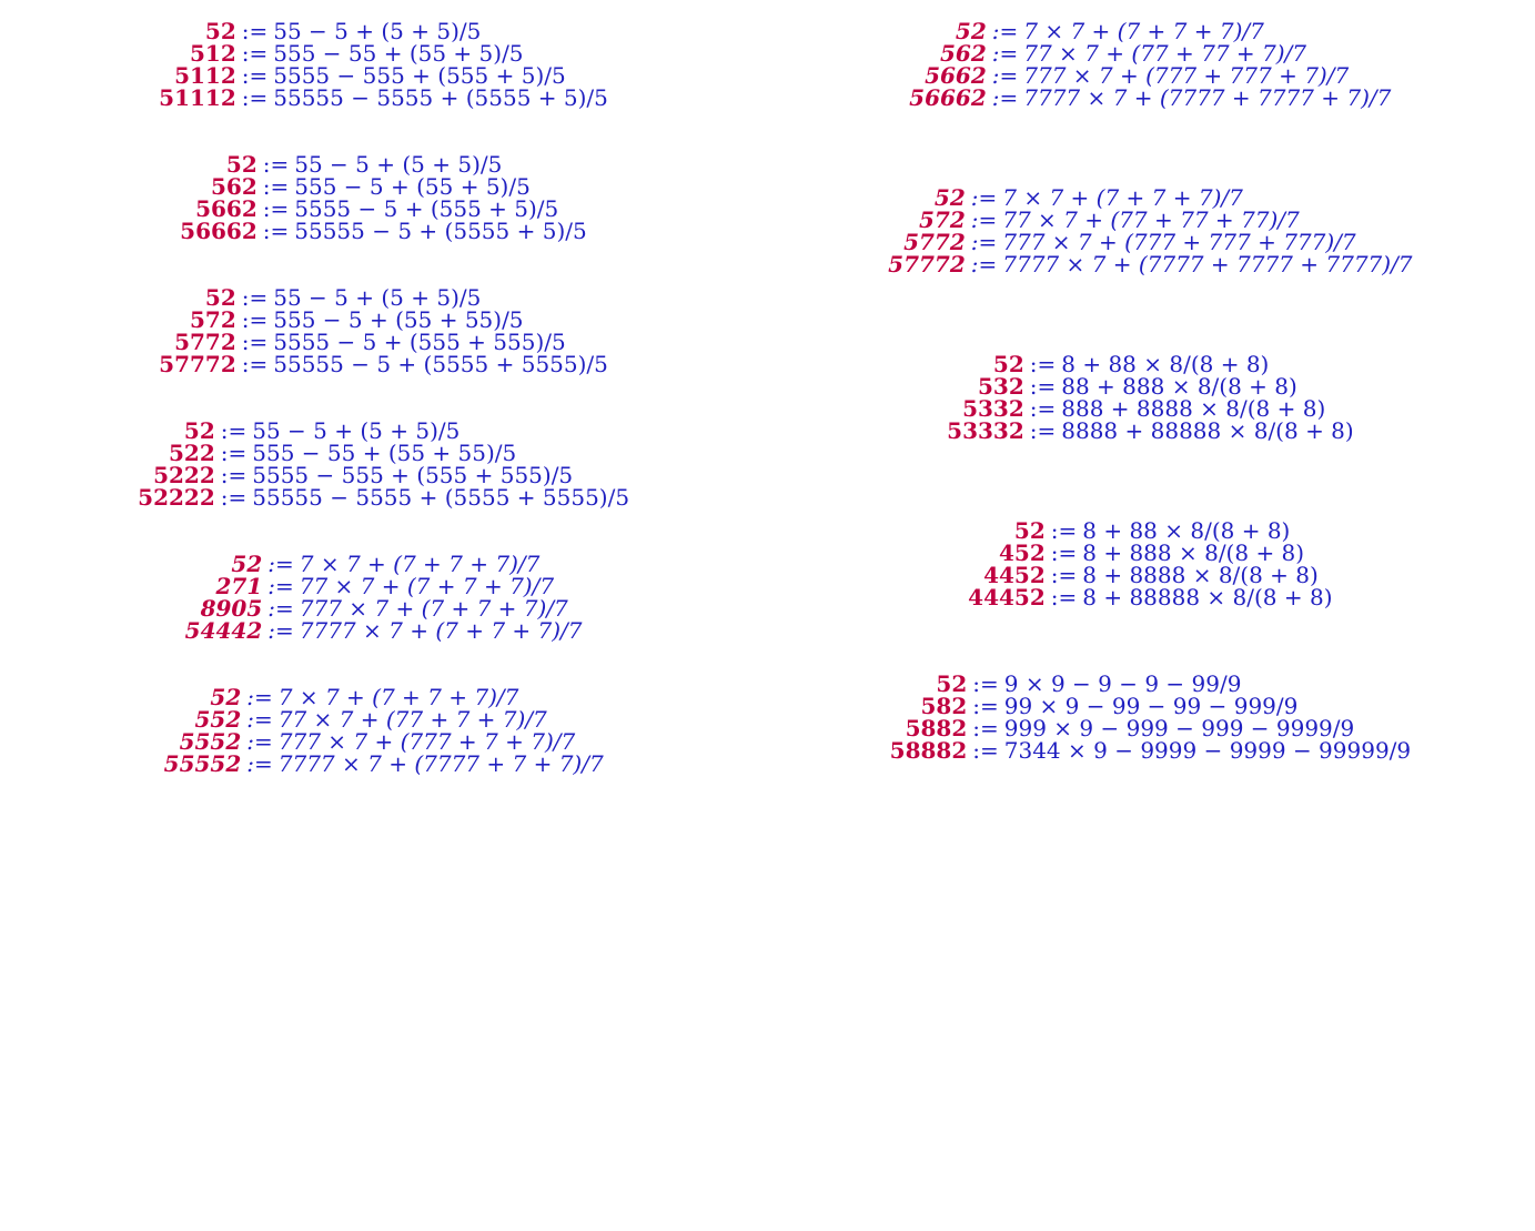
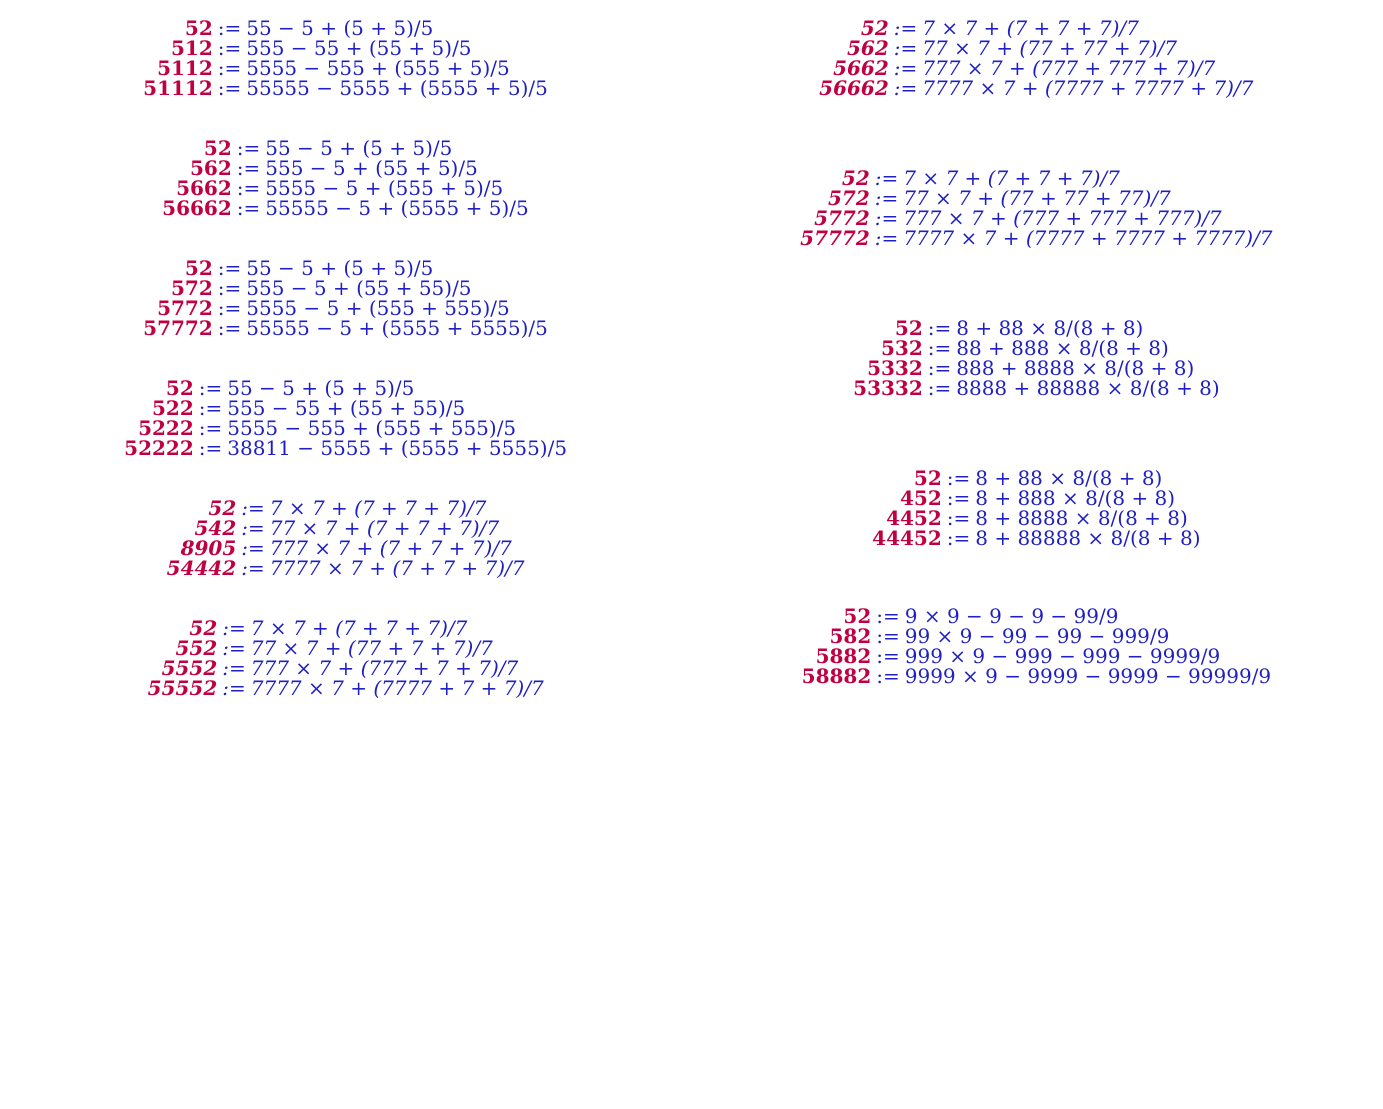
  52
  :=
  55 − 5 + (5 + 5)/5
  512
  :=
  555 − 55 + (55 + 5)/5
  5112
  :=
  5555 − 555 + (555 + 5)/5
  51112
  :=
  55555 − 5555 + (5555 + 5)/5
  52
  :=
  55 − 5 + (5 + 5)/5
  562
  :=
  555 − 5 + (55 + 5)/5
  5662
  :=
  5555 − 5 + (555 + 5)/5
  56662
  :=
  55555 − 5 + (5555 + 5)/5
  52
  :=
  55 − 5 + (5 + 5)/5
  572
  :=
  555 − 5 + (55 + 55)/5
  5772
  :=
  5555 − 5 + (555 + 555)/5
  57772
  :=
  55555 − 5 + (5555 + 5555)/5
  52
  :=
  55 − 5 + (5 + 5)/5
  522
  :=
  555 − 55 + (55 + 55)/5
  5222
  :=
  5555 − 555 + (555 + 555)/5
  52222
  :=
- 55555 − 5555 + (5555 + 5555)/5
+ 38811 − 5555 + (5555 + 5555)/5
  52
  :=
  7 × 7 + (7 + 7 + 7)/7
- 271
+ 542
  :=
  77 × 7 + (7 + 7 + 7)/7
  8905
  :=
  777 × 7 + (7 + 7 + 7)/7
  54442
  :=
  7777 × 7 + (7 + 7 + 7)/7
  52
  :=
  7 × 7 + (7 + 7 + 7)/7
  552
  :=
  77 × 7 + (77 + 7 + 7)/7
  5552
  :=
  777 × 7 + (777 + 7 + 7)/7
  55552
  :=
  7777 × 7 + (7777 + 7 + 7)/7
  52
  :=
  7 × 7 + (7 + 7 + 7)/7
  562
  :=
  77 × 7 + (77 + 77 + 7)/7
  5662
  :=
  777 × 7 + (777 + 777 + 7)/7
  56662
  :=
  7777 × 7 + (7777 + 7777 + 7)/7
  52
  :=
  7 × 7 + (7 + 7 + 7)/7
  572
  :=
  77 × 7 + (77 + 77 + 77)/7
  5772
  :=
  777 × 7 + (777 + 777 + 777)/7
  57772
  :=
  7777 × 7 + (7777 + 7777 + 7777)/7
  52
  :=
  8 + 88 × 8/(8 + 8)
  532
  :=
  88 + 888 × 8/(8 + 8)
  5332
  :=
  888 + 8888 × 8/(8 + 8)
  53332
  :=
  8888 + 88888 × 8/(8 + 8)
  52
  :=
  8 + 88 × 8/(8 + 8)
  452
  :=
  8 + 888 × 8/(8 + 8)
  4452
  :=
  8 + 8888 × 8/(8 + 8)
  44452
  :=
  8 + 88888 × 8/(8 + 8)
  52
  :=
  9 × 9 − 9 − 9 − 99/9
  582
  :=
  99 × 9 − 99 − 99 − 999/9
  5882
  :=
  999 × 9 − 999 − 999 − 9999/9
  58882
  :=
- 7344 × 9 − 9999 − 9999 − 99999/9
+ 9999 × 9 − 9999 − 9999 − 99999/9
